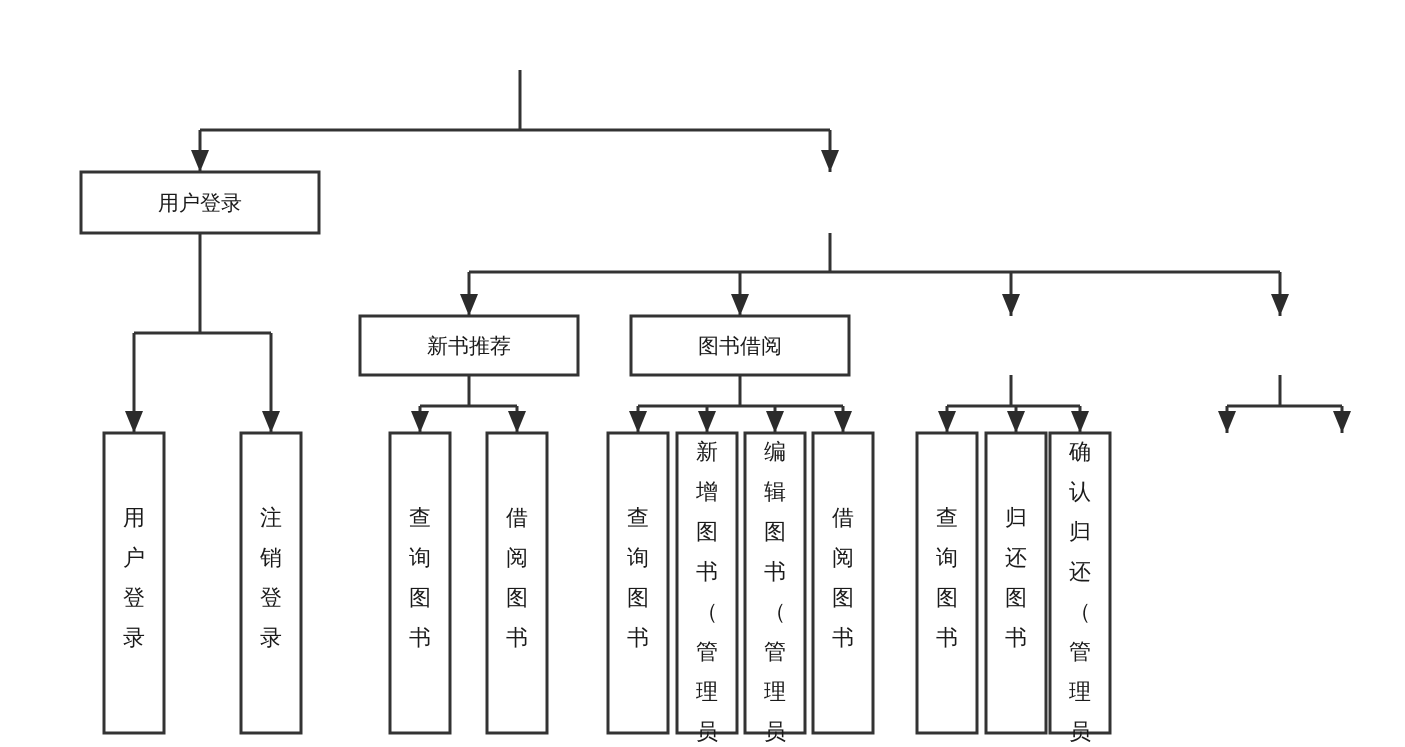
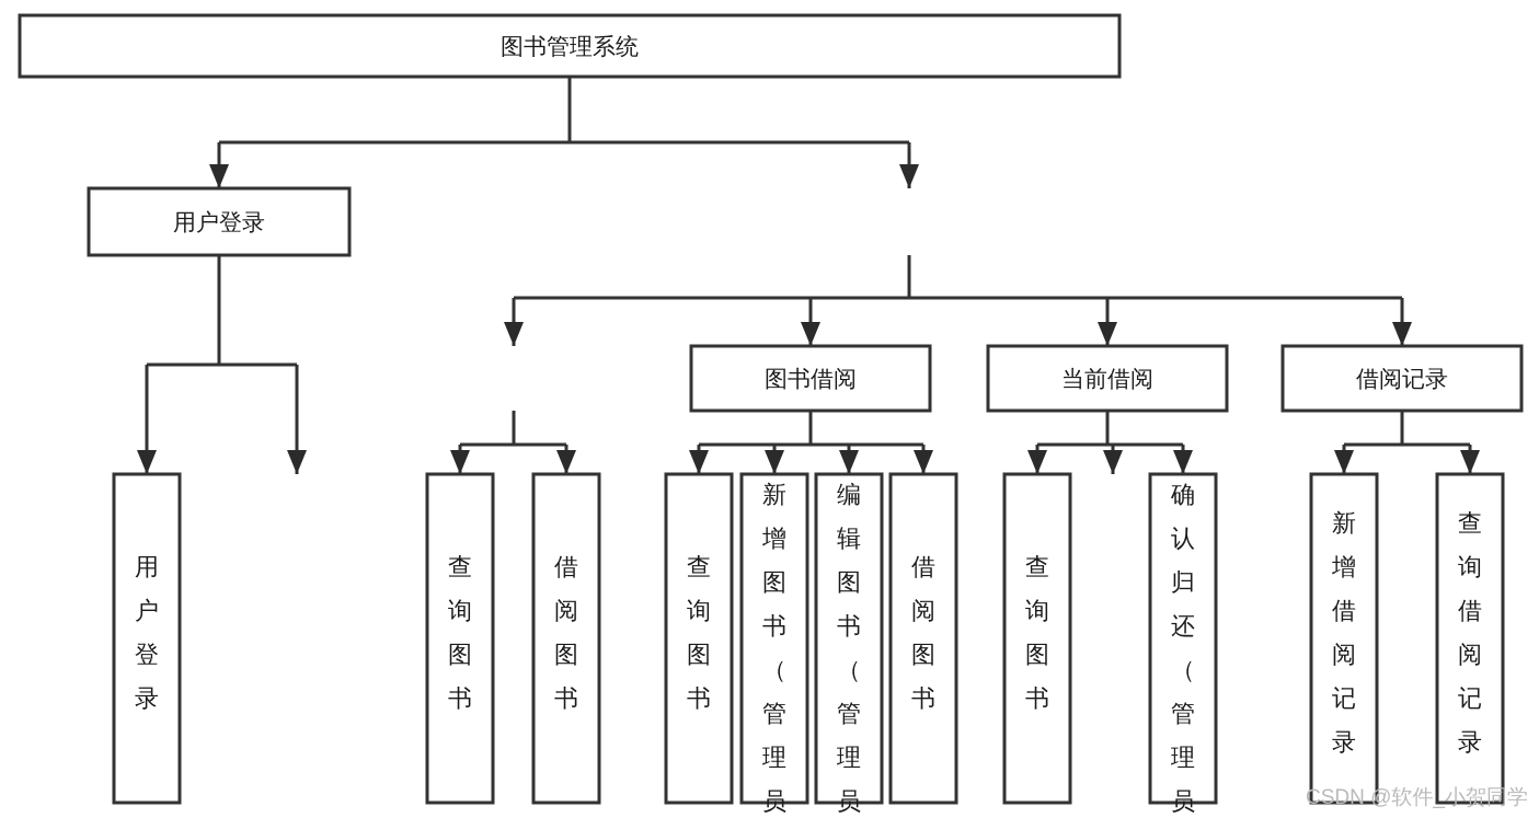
+ 图书管理系统
  用户登录
- 新书推荐
  图书借阅
+ 当前借阅
+ 借阅记录
  用户登录
- 注销登录
  查询图书
  借阅图书
  查询图书
  新增图书（管理员
  编辑图书（管理员
  借阅图书
  查询图书
- 归还图书
  确认归还（管理员
+ 新增借阅记录
+ 查询借阅记录
+ CSDN @软件_小贺同学
